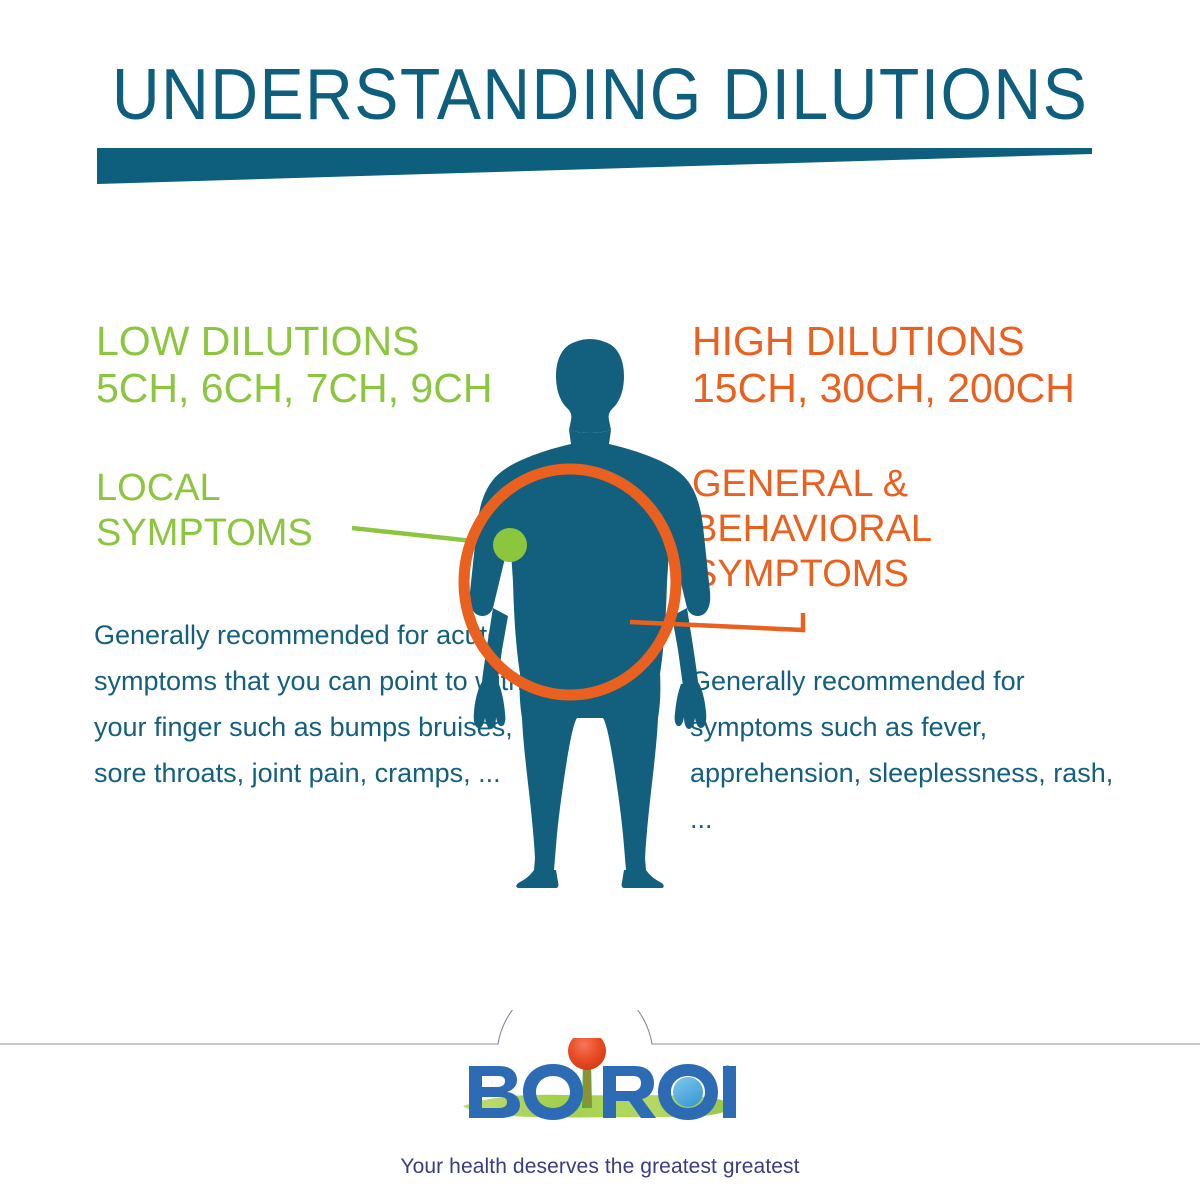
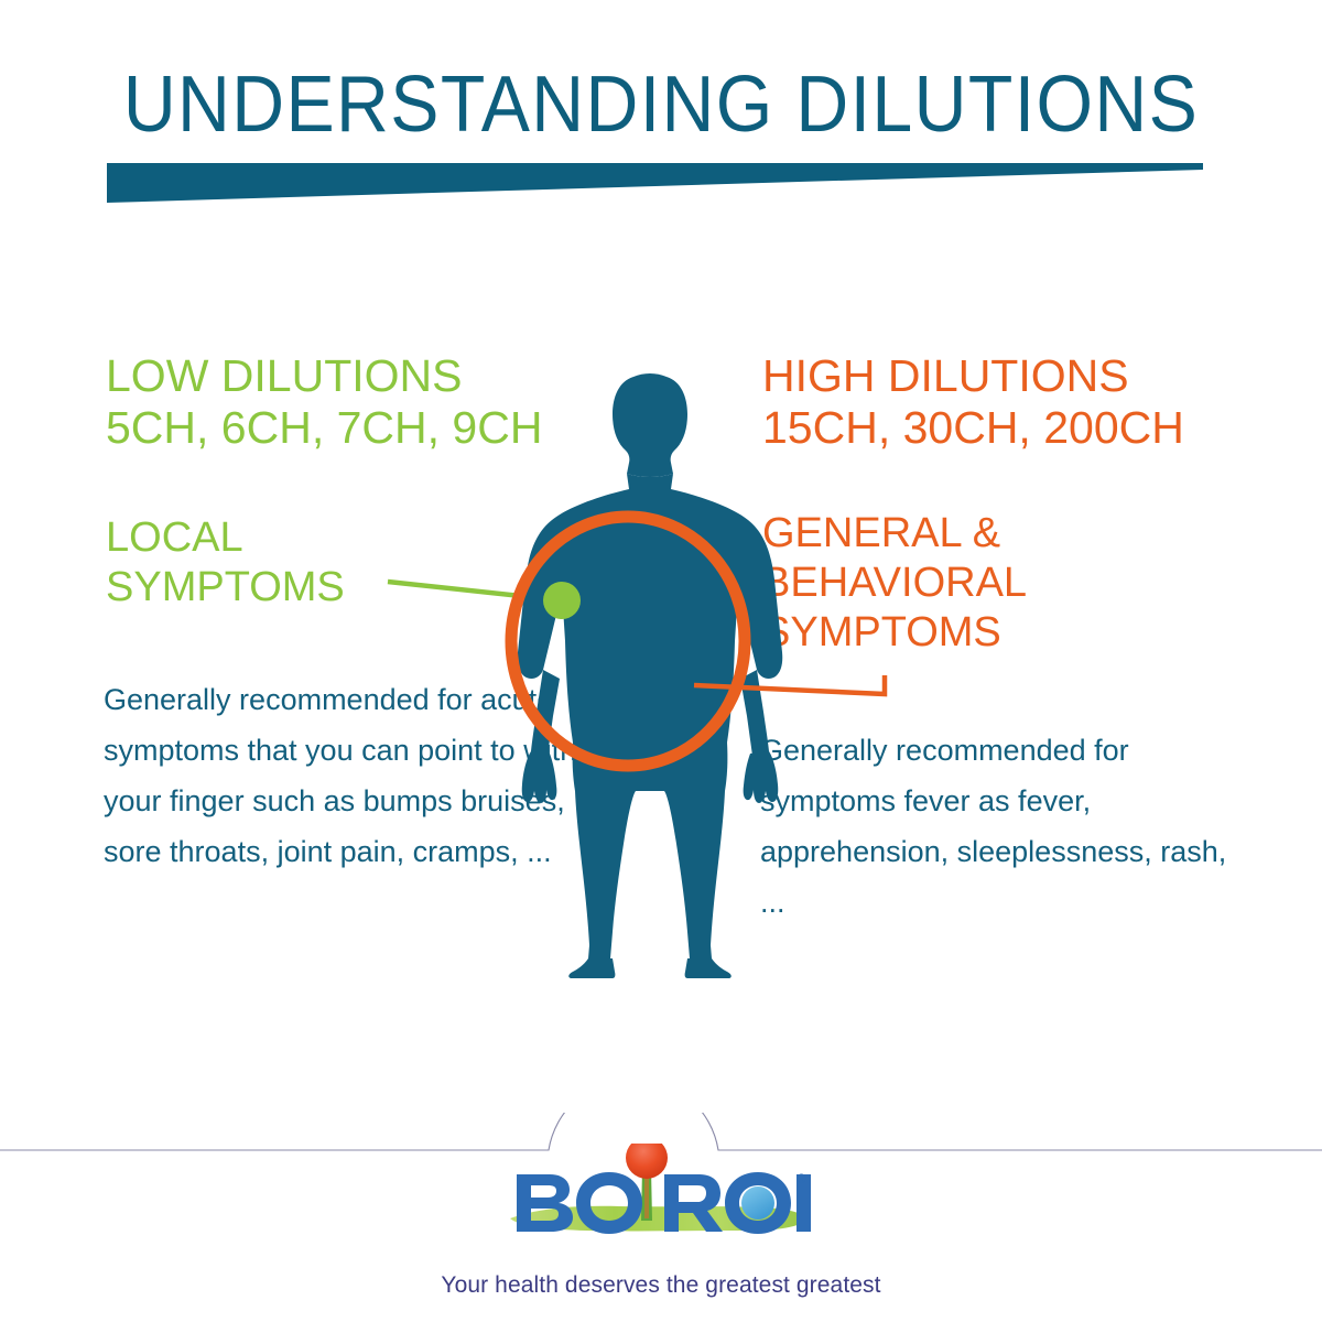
  UNDERSTANDING DILUTIONS
  LOW DILUTIONS
  5CH, 6CH, 7CH, 9CH
  LOCAL
  SYMPTOMS
  Generally recommended for act symptoms that you can point tot your finger such as bumps bruises, sore throats, joint pain, cramps, ...
  HIGH DILUTIONS
  15CH, 30CH, 200CH
  GENERAL &
  BEHAVIORAL
  YMPTOMS
- Generally recommended for symptoms such as fever, apprehension, sleeplessness, rash, ...
+ Generally recommended for symptoms fever as fever, apprehension, sleeplessness, rash, ...
  ®
  Your health deserves the greatest greatest
